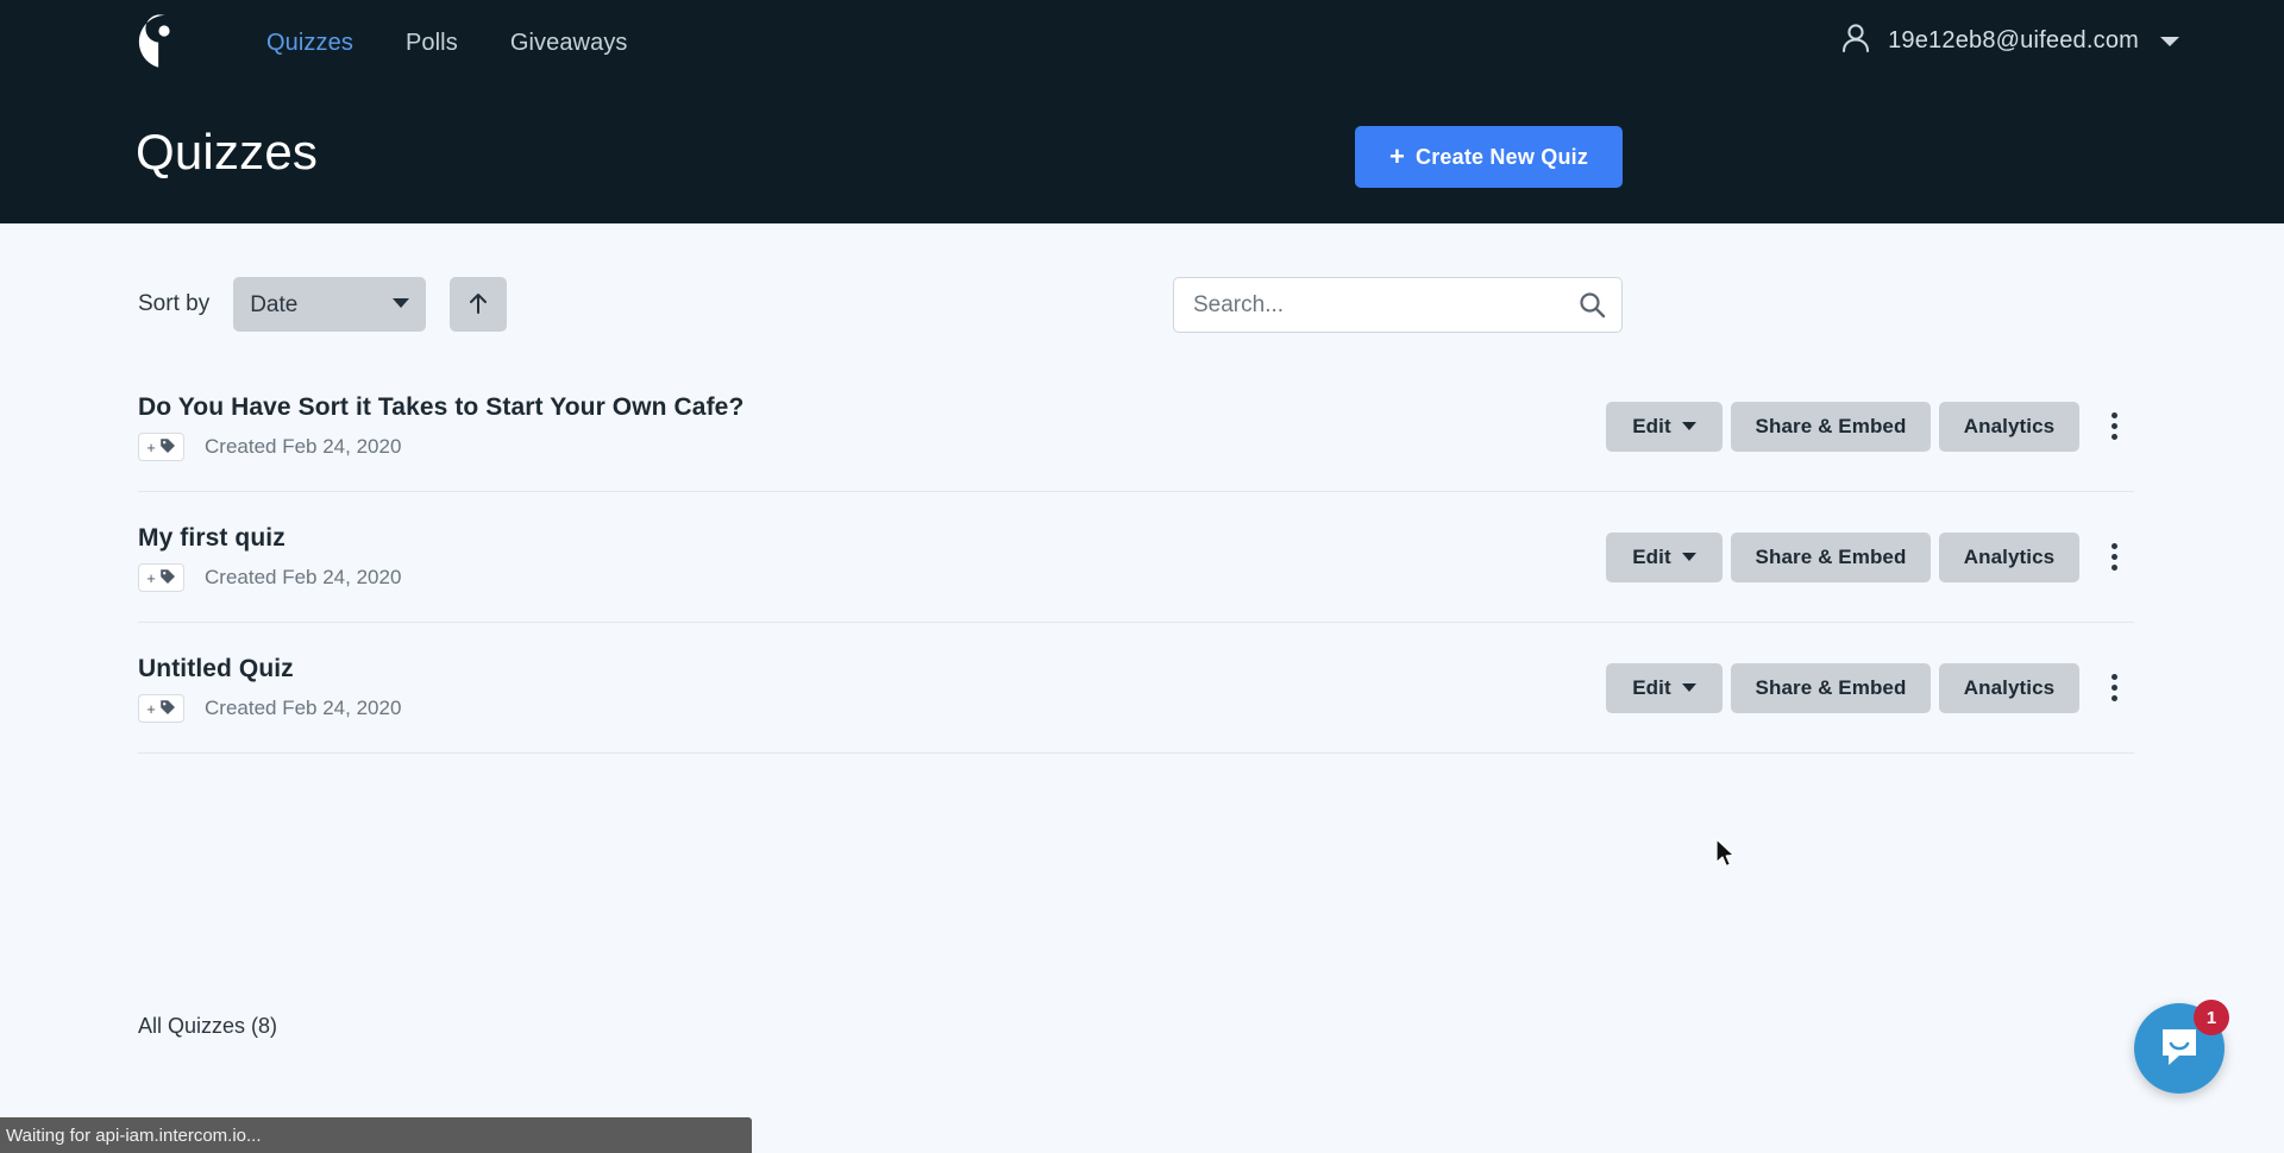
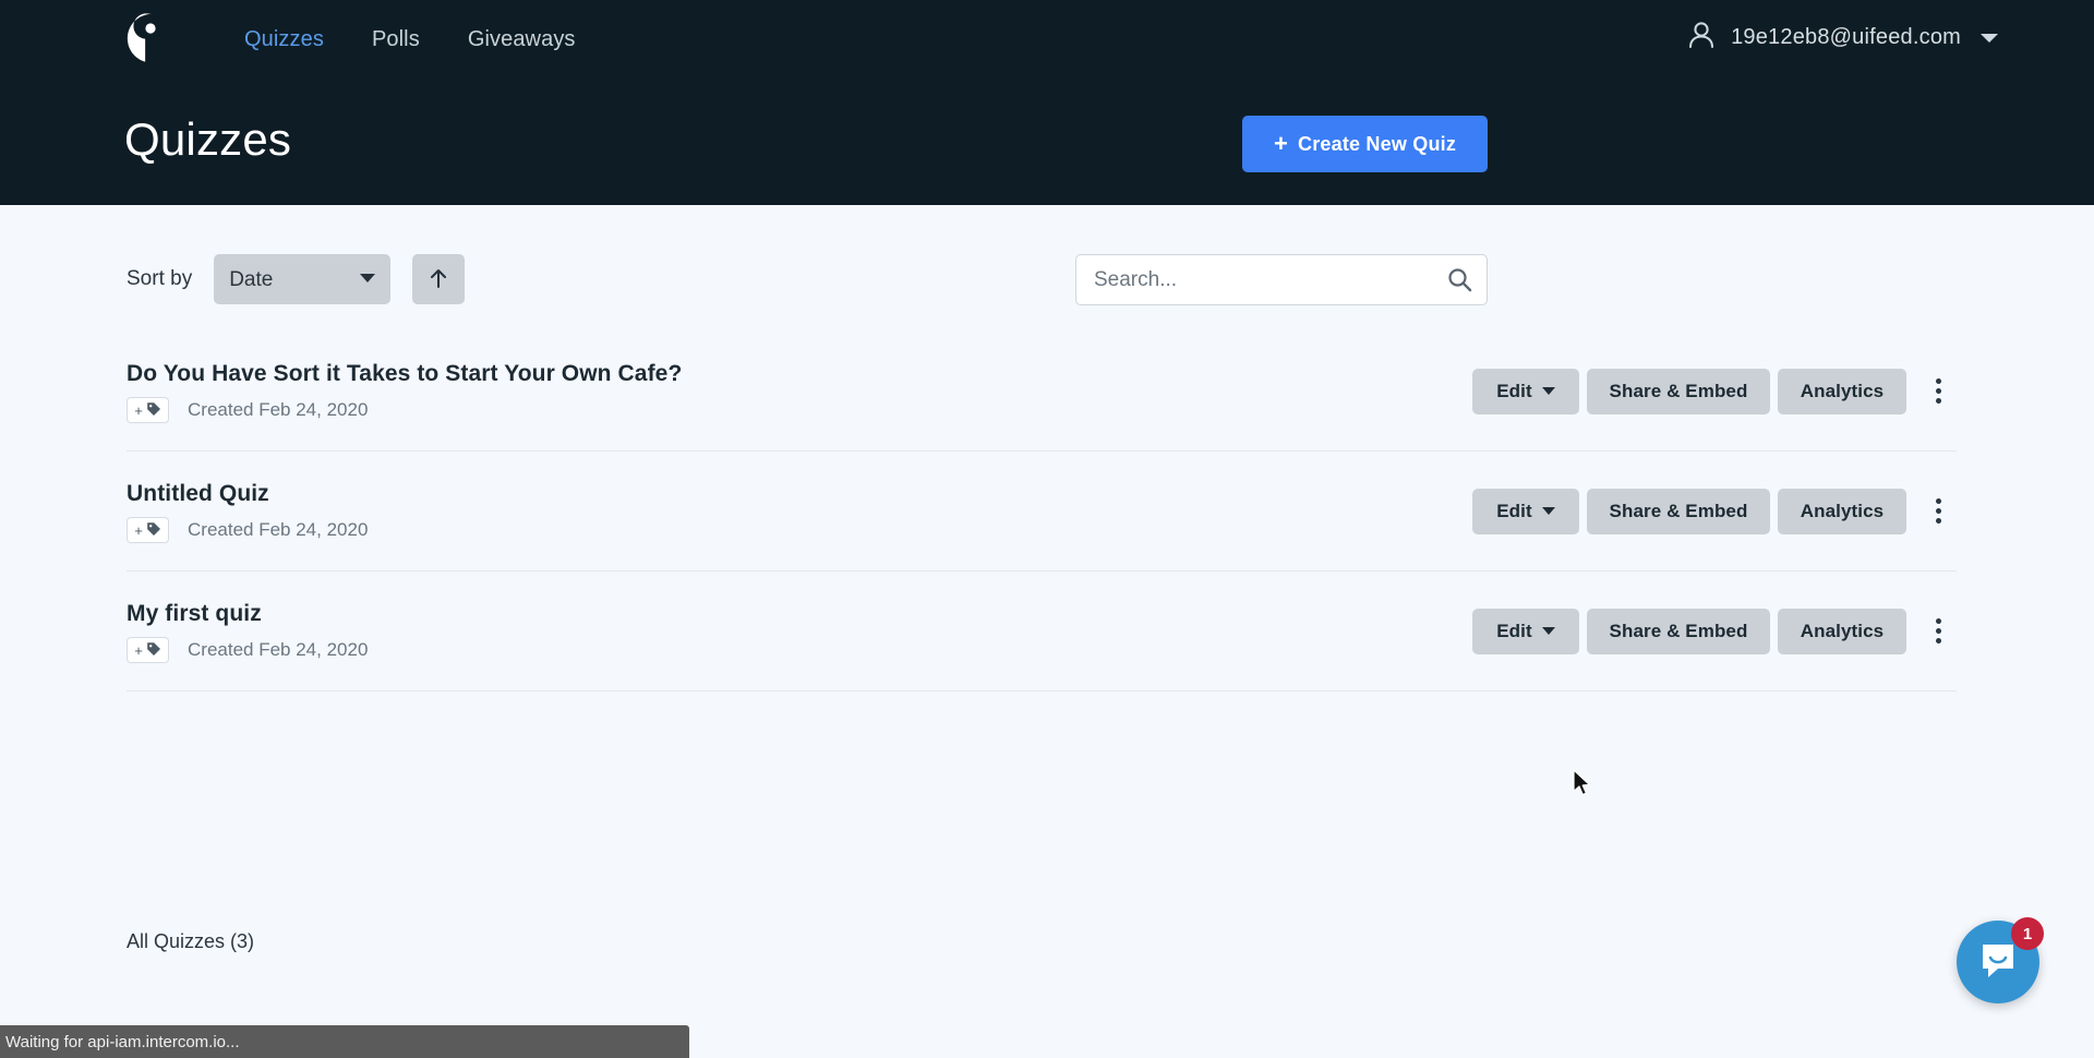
  Quizzes
  Polls
  Giveaways
  19e12eb8@uifeed.com
  Quizzes
  +
  Create New Quiz
  Sort by
  Date
  Search...
  Do You Have Sort it Takes to Start Your Own Cafe?
  +
  Created Feb 24, 2020
  Edit
  Share & Embed
  Analytics
- My first quiz
+ Untitled Quiz
  +
  Created Feb 24, 2020
  Edit
  Share & Embed
  Analytics
- Untitled Quiz
+ My first quiz
  +
  Created Feb 24, 2020
  Edit
  Share & Embed
  Analytics
- All Quizzes (8)
+ All Quizzes (3)
  1
  Waiting for api-iam.intercom.io...
